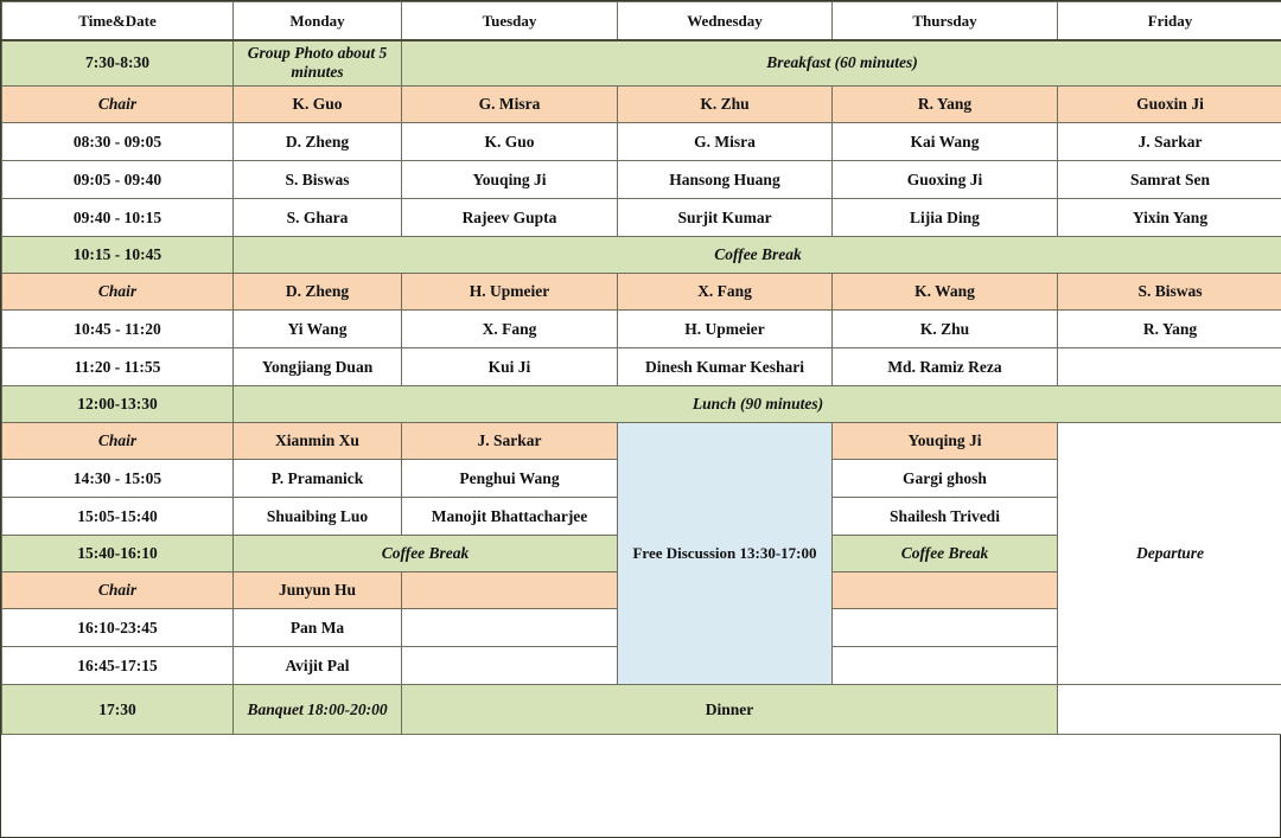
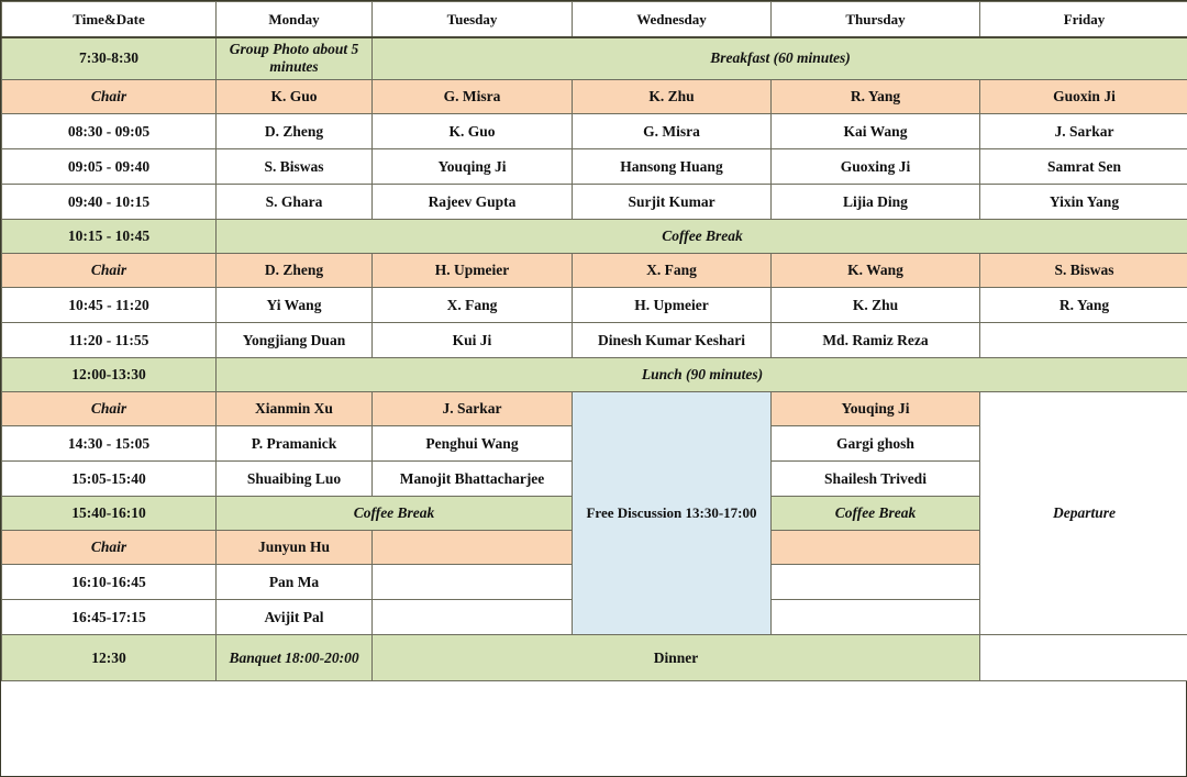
  Time&Date	Monday	Tuesday	Wednesday	Thursday	Friday
  7:30-8:30	Group Photo about 5 minutes	Breakfast (60 minutes)
  Chair	K. Guo	G. Misra	K. Zhu	R. Yang	Guoxin Ji
  08:30 - 09:05	D. Zheng	K. Guo	G. Misra	Kai Wang	J. Sarkar
  09:05 - 09:40	S. Biswas	Youqing Ji	Hansong Huang	Guoxing Ji	Samrat Sen
  09:40 - 10:15	S. Ghara	Rajeev Gupta	Surjit Kumar	Lijia Ding	Yixin Yang
  10:15 - 10:45	Coffee Break
  Chair	D. Zheng	H. Upmeier	X. Fang	K. Wang	S. Biswas
  10:45 - 11:20	Yi Wang	X. Fang	H. Upmeier	K. Zhu	R. Yang
  11:20 - 11:55	Yongjiang Duan	Kui Ji	Dinesh Kumar Keshari	Md. Ramiz Reza
  12:00-13:30	Lunch (90 minutes)
  Chair	Xianmin Xu	J. Sarkar	Free Discussion 13:30-17:00	Youqing Ji	Departure
  14:30 - 15:05	P. Pramanick	Penghui Wang	Gargi ghosh
  15:05-15:40	Shuaibing Luo	Manojit Bhattacharjee	Shailesh Trivedi
  15:40-16:10	Coffee Break	Coffee Break
  Chair	Junyun Hu
- 16:10-23:45	Pan Ma
+ 16:10-16:45	Pan Ma
  16:45-17:15	Avijit Pal
- 17:30	Banquet 18:00-20:00	Dinner
+ 12:30	Banquet 18:00-20:00	Dinner
